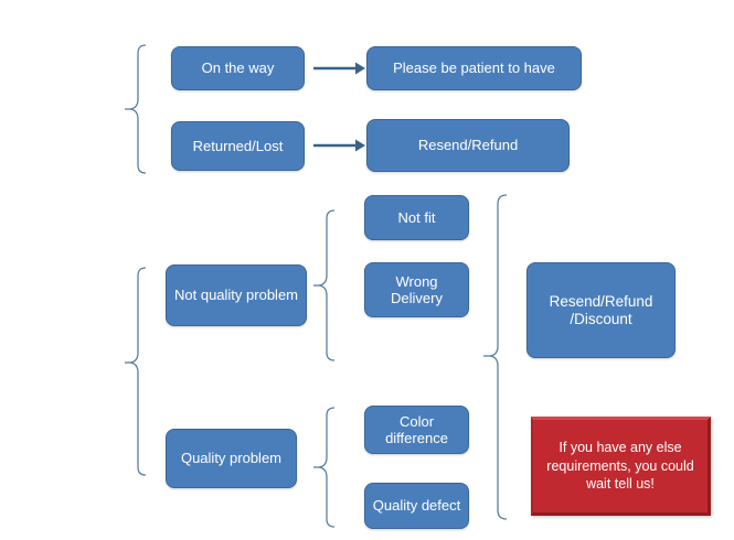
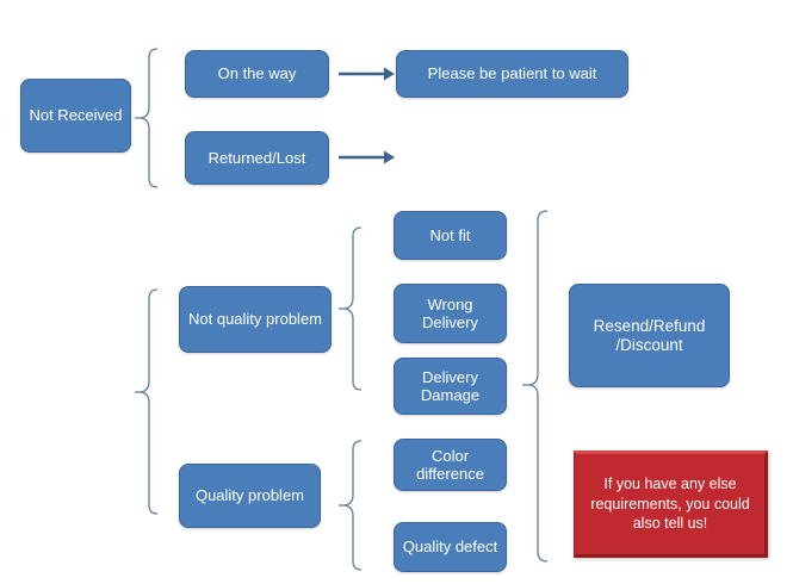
+ Not Received
  On the way
- Please be patient to have
+ Please be patient to wait
  Returned/Lost
- Resend/Refund
  Not quality problem
  Quality problem
  Not fit
  Wrong Delivery
+ Delivery Damage
  Color difference
  Quality defect
  Resend/Refund /Discount
- If you have any else requirements, you could wait tell us!
+ If you have any else requirements, you could also tell us!
